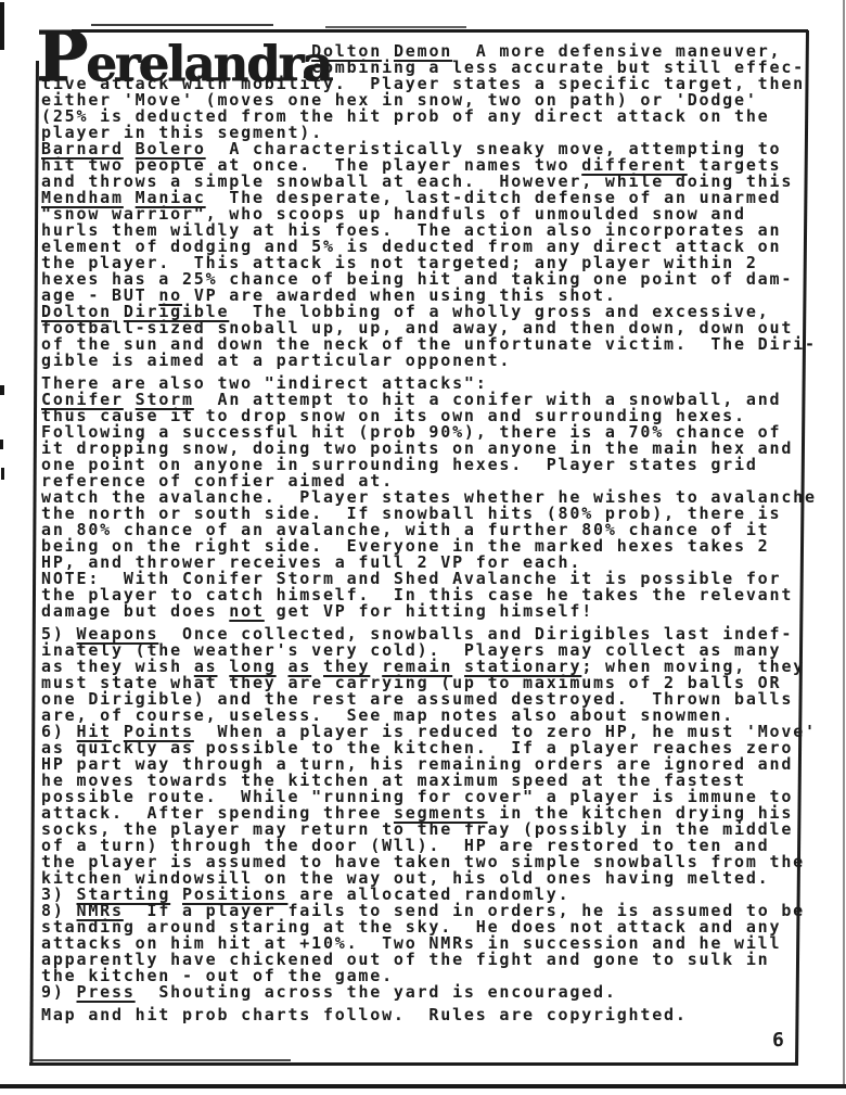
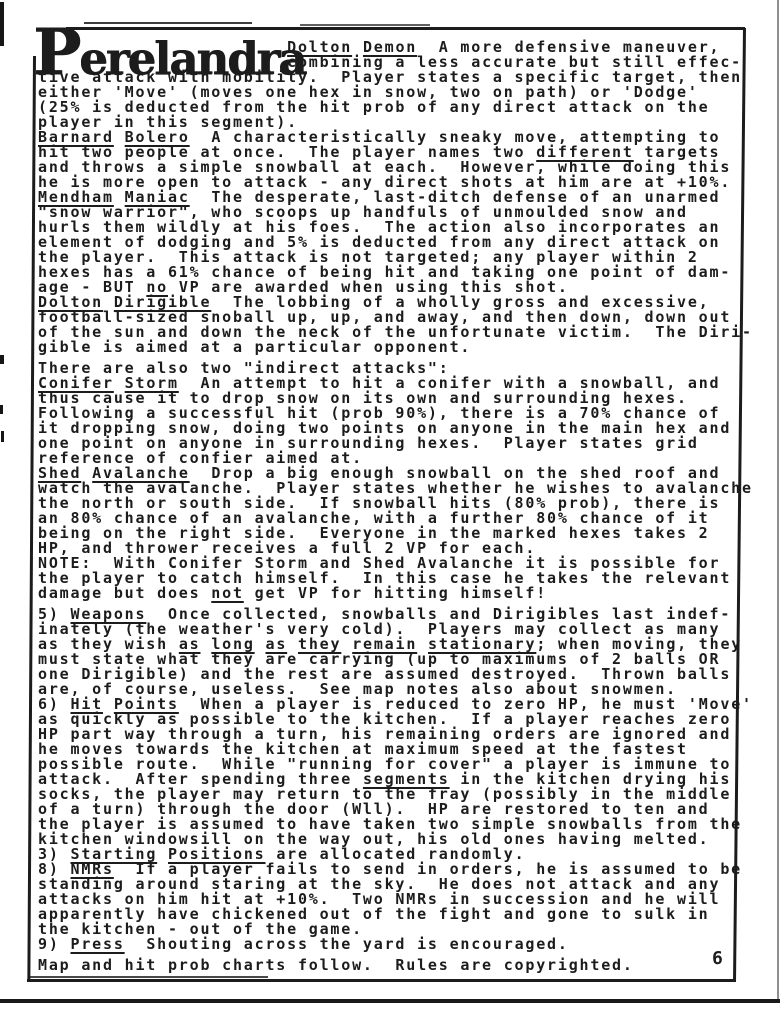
  P
  erelandra
  Dolton Demon A more defensive maneuver,
  combining a less accurate but still effec-
  tive attack with mobility. Player states a specific target, then
  either 'Move' (moves one hex in snow, two on path) or 'Dodge'
  (25% is deducted from the hit prob of any direct attack on the
  player in this segment).
  Barnard Bolero A characteristically sneaky move, attempting to
  hit two people at once. The player names two different targets
  and throws a simple snowball at each. However, while doing this
+ he is more open to attack - any direct shots at him are at +10%.
  Mendham Maniac The desperate, last-ditch defense of an unarmed
  "snow warrior", who scoops up handfuls of unmoulded snow and
  hurls them wildly at his foes. The action also incorporates an
  element of dodging and 5% is deducted from any direct attack on
  the player. This attack is not targeted; any player within 2
- hexes has a 25% chance of being hit and taking one point of dam-
+ hexes has a 61% chance of being hit and taking one point of dam-
  age - BUT no VP are awarded when using this shot.
  Dolton Dirigible The lobbing of a wholly gross and excessive,
  football-sized snoball up, up, and away, and then down, down out
  of the sun and down the neck of the unfortunate victim. The Diri-
  gible is aimed at a particular opponent.
  There are also two "indirect attacks":
  Conifer Storm An attempt to hit a conifer with a snowball, and
  thus cause it to drop snow on its own and surrounding hexes.
  Following a successful hit (prob 90%), there is a 70% chance of
  it dropping snow, doing two points on anyone in the main hex and
  one point on anyone in surrounding hexes. Player states grid
  reference of confier aimed at.
+ Shed Avalanche Drop a big enough snowball on the shed roof and
  watch the avalanche. Player states whether he wishes to avalanche
  the north or south side. If snowball hits (80% prob), there is
  an 80% chance of an avalanche, with a further 80% chance of it
  being on the right side. Everyone in the marked hexes takes 2
  HP, and thrower receives a full 2 VP for each.
  NOTE: With Conifer Storm and Shed Avalanche it is possible for
  the player to catch himself. In this case he takes the relevant
  damage but does not get VP for hitting himself!
  5) Weapons Once collected, snowballs and Dirigibles last indef-
  inately (the weather's very cold). Players may collect as many
  as they wish as long as they remain stationary; when moving, they
  must state what they are carrying (up to maximums of 2 balls OR
  one Dirigible) and the rest are assumed destroyed. Thrown balls
  are, of course, useless. See map notes also about snowmen.
  6) Hit Points When a player is reduced to zero HP, he must 'Move'
  as quickly as possible to the kitchen. If a player reaches zero
  HP part way through a turn, his remaining orders are ignored and
  he moves towards the kitchen at maximum speed at the fastest
  possible route. While "running for cover" a player is immune to
  attack. After spending three segments in the kitchen drying his
  socks, the player may return to the fray (possibly in the middle
  of a turn) through the door (Wll). HP are restored to ten and
  the player is assumed to have taken two simple snowballs from the
  kitchen windowsill on the way out, his old ones having melted.
  3) Starting Positions are allocated randomly.
  8) NMRs If a player fails to send in orders, he is assumed to be
  standing around staring at the sky. He does not attack and any
  attacks on him hit at +10%. Two NMRs in succession and he will
  apparently have chickened out of the fight and gone to sulk in
  the kitchen - out of the game.
  9) Press Shouting across the yard is encouraged.
  Map and hit prob charts follow. Rules are copyrighted.
  6
